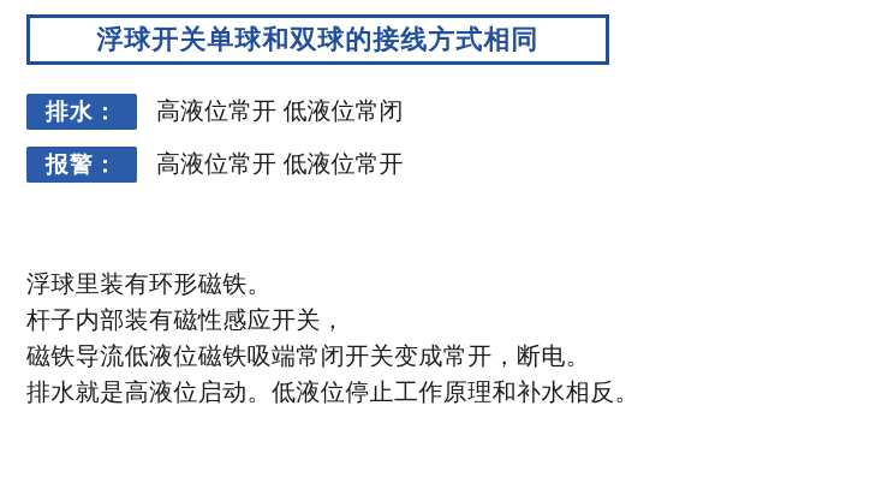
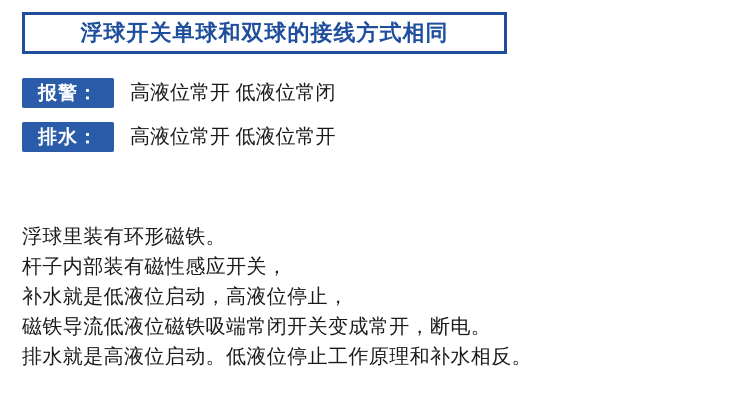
  浮球开关单球和双球的接线方式相同
- 排水：
+ 报警：
  高液位常开 低液位常闭
- 报警：
+ 排水：
  高液位常开 低液位常开
  浮球里装有环形磁铁。
  杆子内部装有磁性感应开关，
+ 补水就是低液位启动，高液位停止，
  磁铁导流低液位磁铁吸端常闭开关变成常开，断电。
  排水就是高液位启动。低液位停止工作原理和补水相反。
